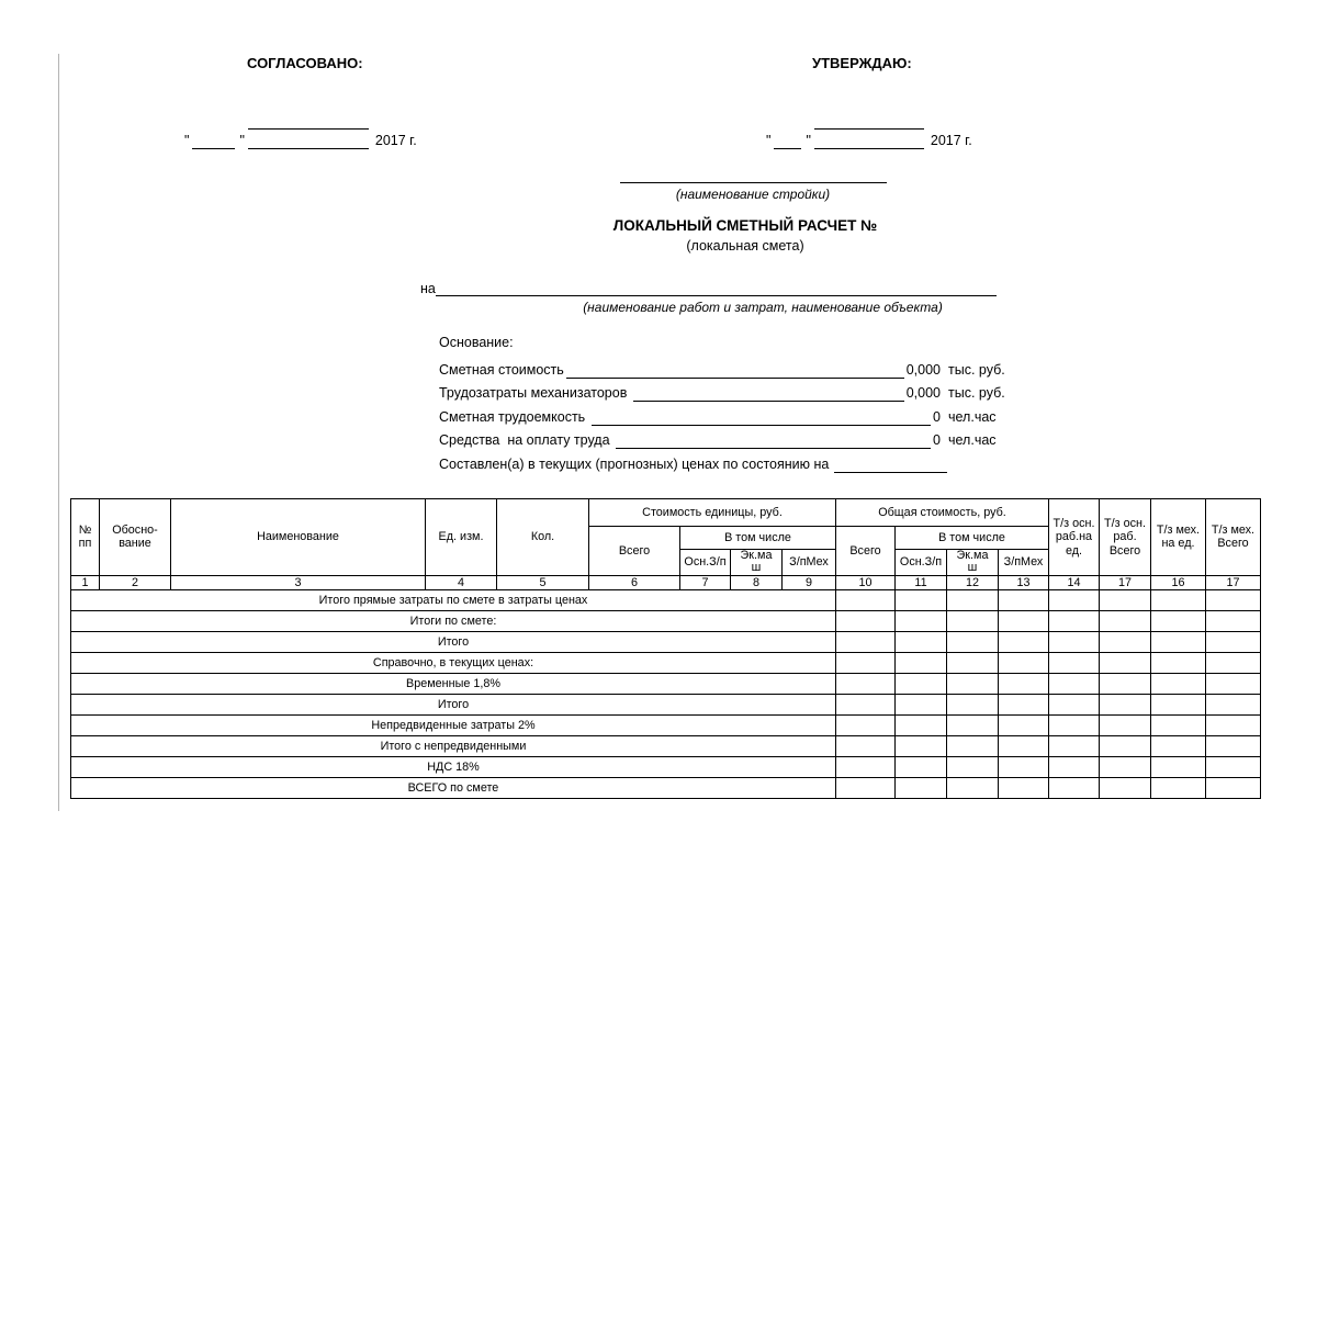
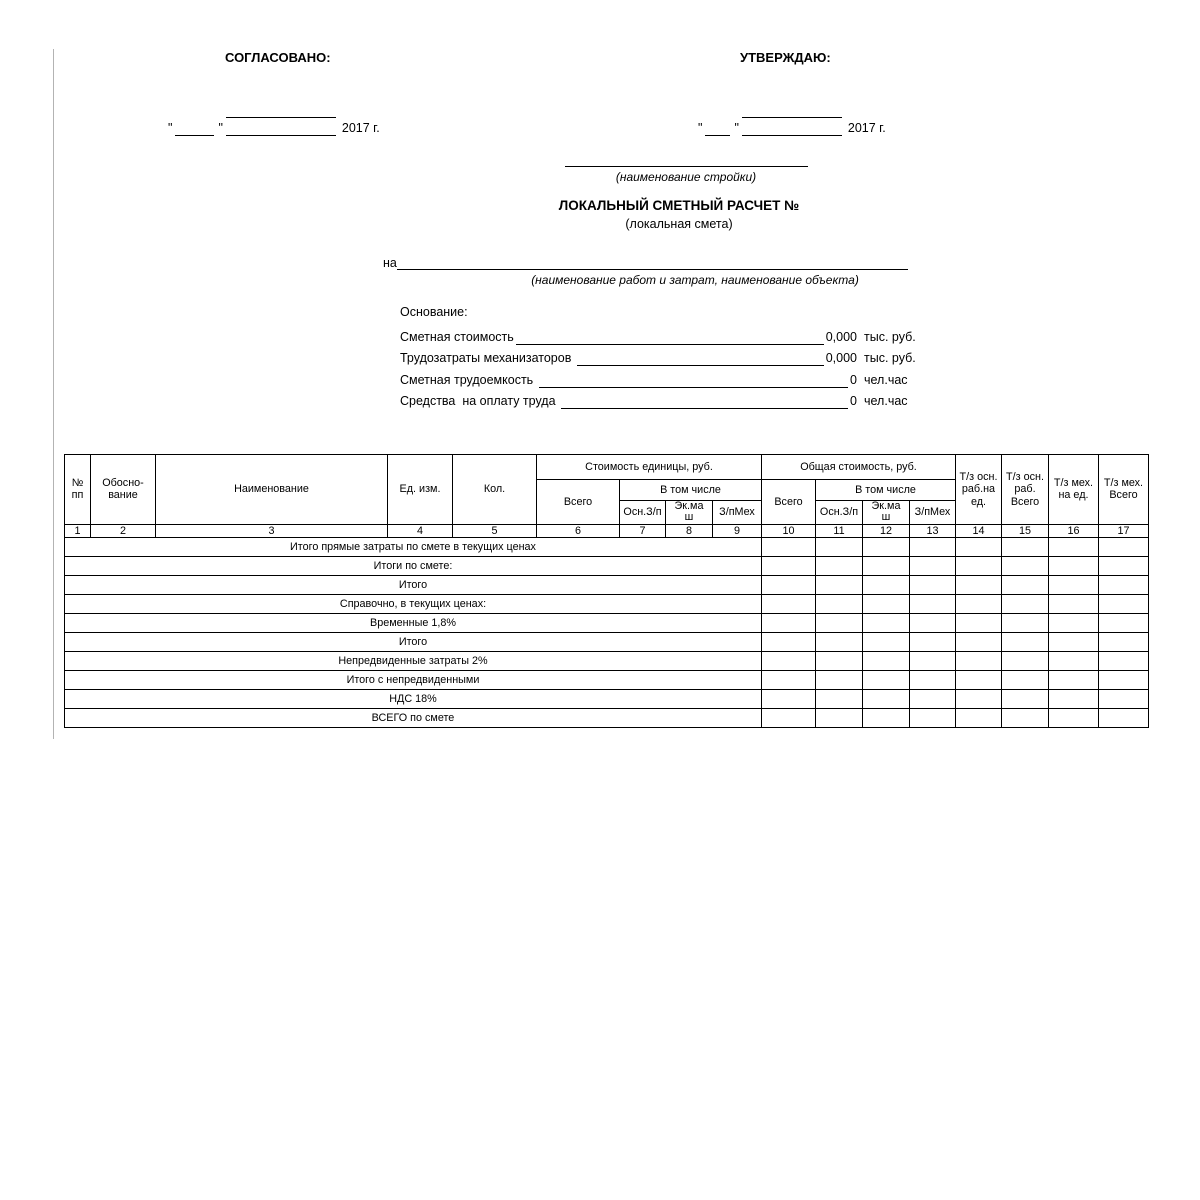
  СОГЛАСОВАНО:
  УТВЕРЖДАЮ:
  "
  "
  2017 г.
  "
  "
  2017 г.
  (наименование стройки)
  ЛОКАЛЬНЫЙ СМЕТНЫЙ РАСЧЕТ №
  (локальная смета)
  на
  (наименование работ и затрат, наименование объекта)
  Основание:
  Сметная стоимость
  0,000
  тыс. руб.
  Трудозатраты механизаторов
  0,000
  тыс. руб.
  Сметная трудоемкость
  0
  чел.час
  Средства на оплату труда
  0
  чел.час
- Составлен(а) в текущих (прогнозных) ценах по состоянию на
  № пп	Обосно-вание	Наименование	Ед. изм.	Кол.	Стоимость единицы, руб.	Общая стоимость, руб.	Т/з осн. раб.на ед.	Т/з осн. раб. Всего	Т/з мех. на ед.	Т/з мех. Всего
  Всего	В том числе	Всего	В том числе
  Осн.З/п	Эк.маш	З/пМех	Осн.З/п	Эк.маш	З/пМех
- 1	2	3	4	5	6	7	8	9	10	11	12	13	14	17	16	17
+ 1	2	3	4	5	6	7	8	9	10	11	12	13	14	15	16	17
- Итого прямые затраты по смете в затраты ценах
+ Итого прямые затраты по смете в текущих ценах
  Итоги по смете:
  Итого
  Справочно, в текущих ценах:
  Временные 1,8%
  Итого
  Непредвиденные затраты 2%
  Итого с непредвиденными
  НДС 18%
  ВСЕГО по смете
